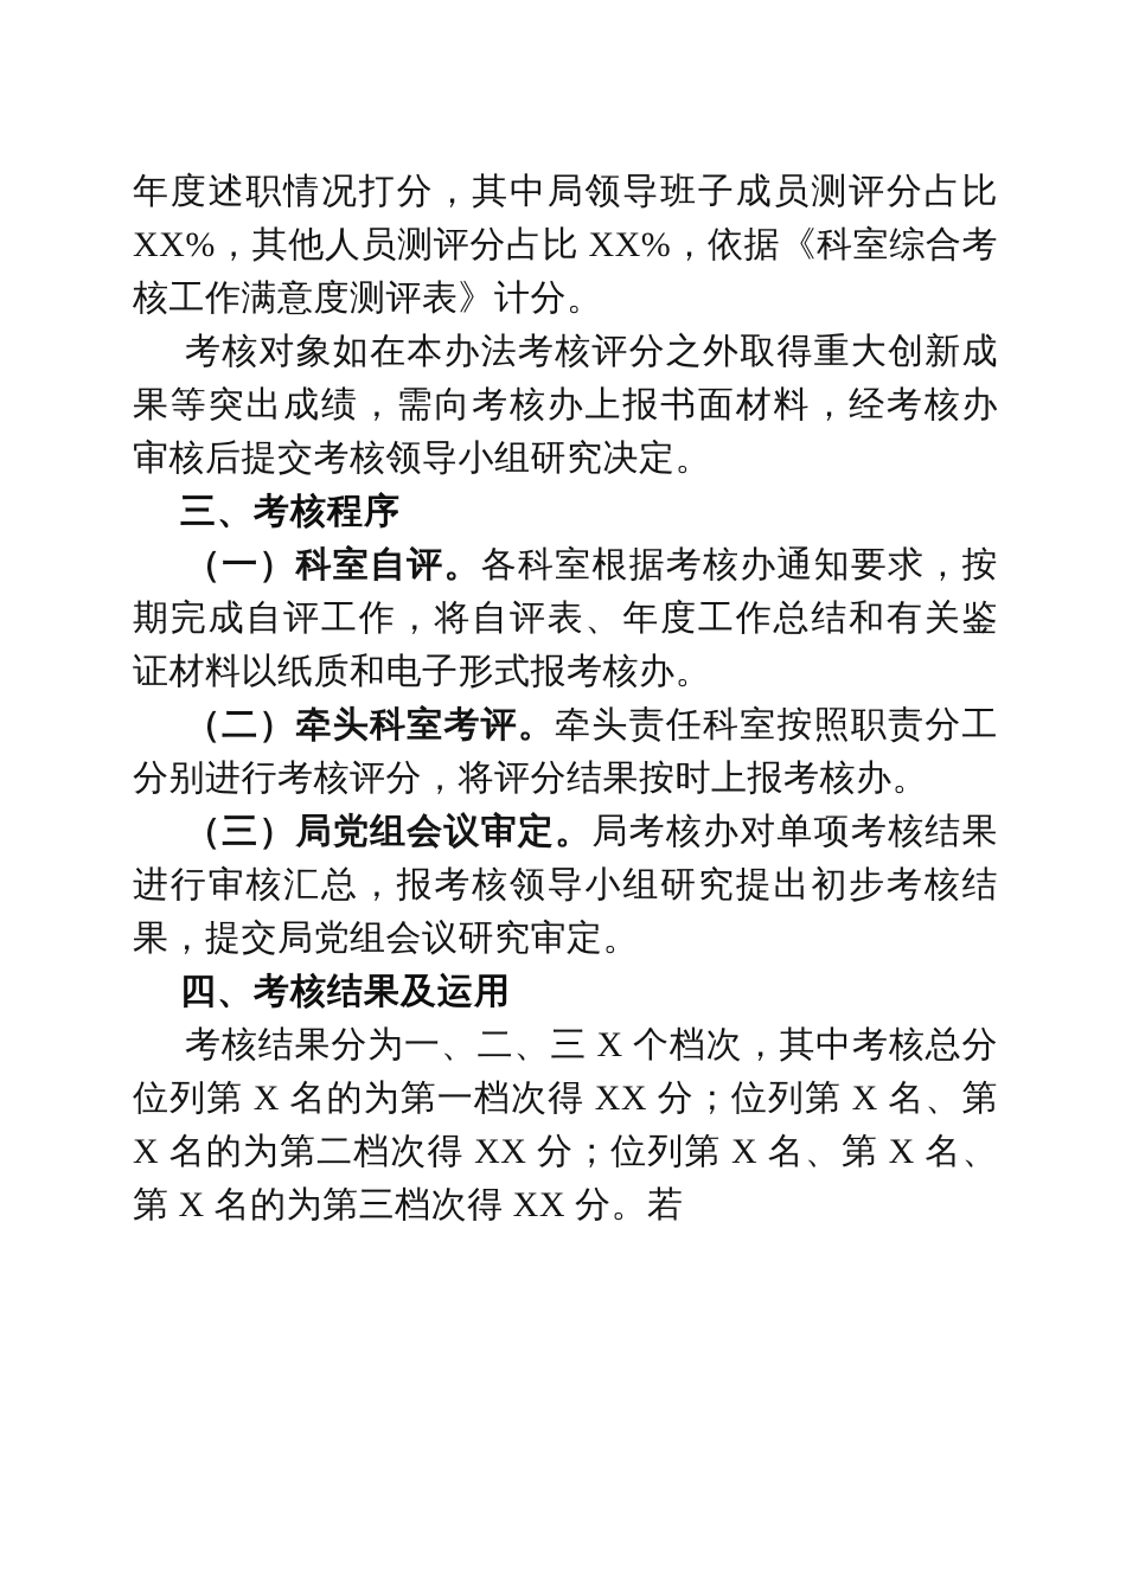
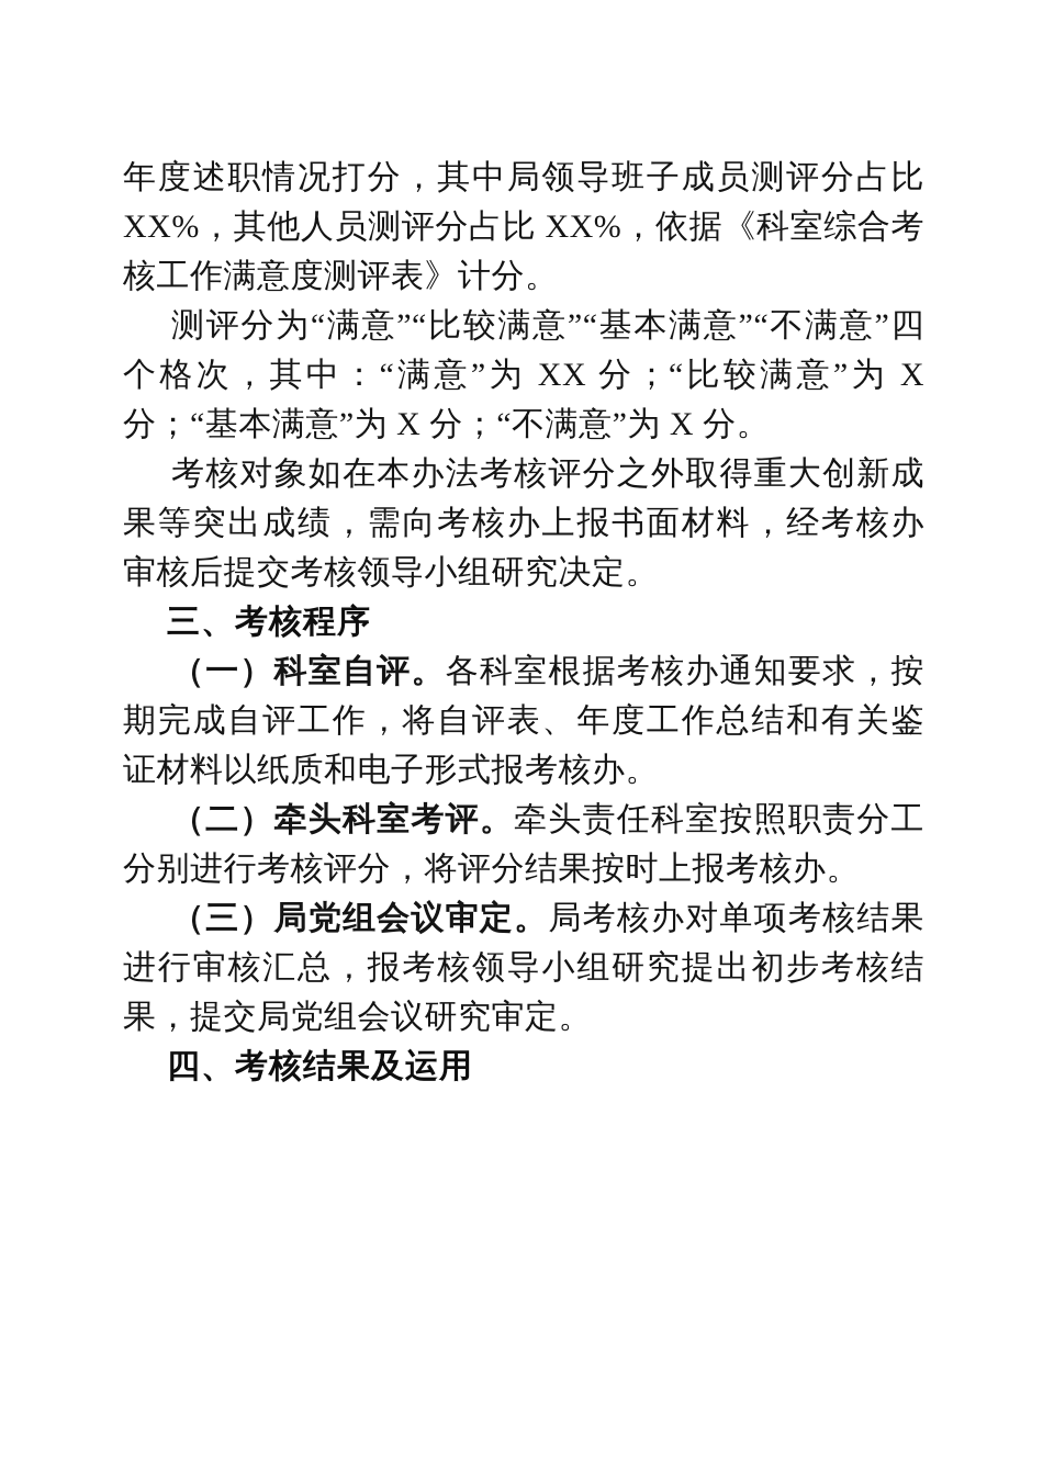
  年度述职情况打分，其中局领导班子成员测评分占比 XX%，其他人员测评分占比 XX%，依据《科室综合考核工作满意度测评表》计分。
+ 测评分为“满意”“比较满意”“基本满意”“不满意”四个格次，其中：“满意”为 XX 分；“比较满意”为 X 分；“基本满意”为 X 分；“不满意”为 X 分。
  考核对象如在本办法考核评分之外取得重大创新成果等突出成绩，需向考核办上报书面材料，经考核办审核后提交考核领导小组研究决定。
  三、考核程序
  （一）科室自评。各科室根据考核办通知要求，按期完成自评工作，将自评表、年度工作总结和有关鉴证材料以纸质和电子形式报考核办。
  （二）牵头科室考评。牵头责任科室按照职责分工分别进行考核评分，将评分结果按时上报考核办。
  （三）局党组会议审定。局考核办对单项考核结果进行审核汇总，报考核领导小组研究提出初步考核结果，提交局党组会议研究审定。
  四、考核结果及运用
- 考核结果分为一、二、三 X 个档次，其中考核总分位列第 X 名的为第一档次得 XX 分；位列第 X 名、第 X 名的为第二档次得 XX 分；位列第 X 名、第 X 名、第 X 名的为第三档次得 XX 分。若
